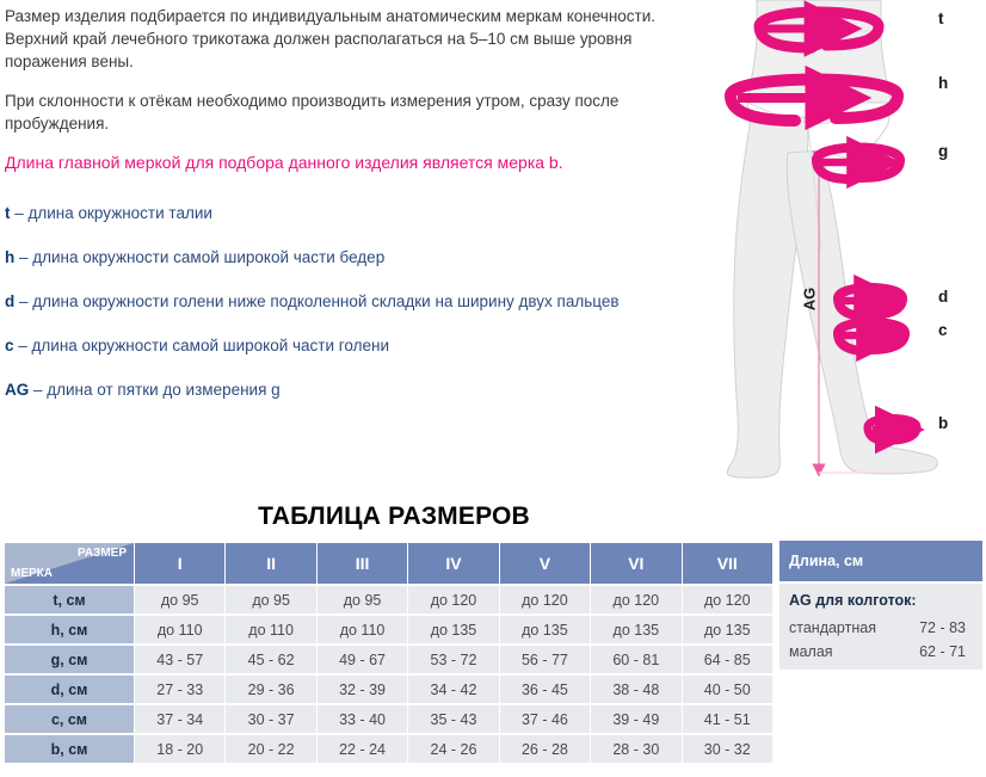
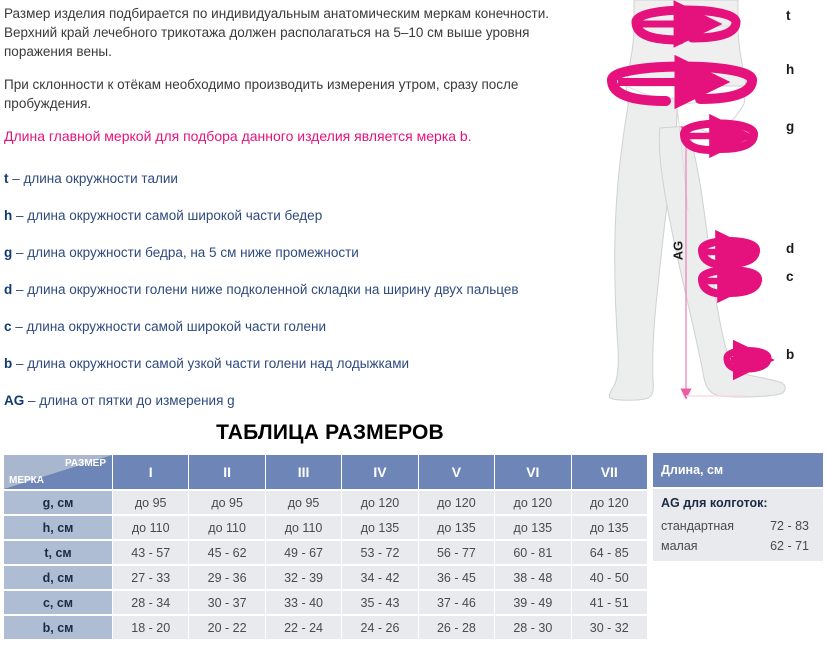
  Размер изделия подбирается по индивидуальным анатомическим меркам конечности. Верхний край лечебного трикотажа должен располагаться на 5–10 см выше уровня поражения вены.
  При склонности к отёкам необходимо производить измерения утром, сразу после пробуждения.
  Длина главной меркой для подбора данного изделия является мерка b.
  t – длина окружности талии
  h – длина окружности самой широкой части бедер
+ g – длина окружности бедра, на 5 см ниже промежности
  d – длина окружности голени ниже подколенной складки на ширину двух пальцев
  c – длина окружности самой широкой части голени
+ b – длина окружности самой узкой части голени над лодыжками
  AG – длина от пятки до измерения g
  t
  h
  g
  d
  c
  b
  ТАБЛИЦА РАЗМЕРОВ
  РАЗМЕР МЕРКА	I	II	III	IV	V	VI	VII
- t, см	до 95	до 95	до 95	до 120	до 120	до 120	до 120
+ g, см	до 95	до 95	до 95	до 120	до 120	до 120	до 120
  h, см	до 110	до 110	до 110	до 135	до 135	до 135	до 135
- g, см	43 - 57	45 - 62	49 - 67	53 - 72	56 - 77	60 - 81	64 - 85
+ t, см	43 - 57	45 - 62	49 - 67	53 - 72	56 - 77	60 - 81	64 - 85
  d, см	27 - 33	29 - 36	32 - 39	34 - 42	36 - 45	38 - 48	40 - 50
- c, см	37 - 34	30 - 37	33 - 40	35 - 43	37 - 46	39 - 49	41 - 51
+ c, см	28 - 34	30 - 37	33 - 40	35 - 43	37 - 46	39 - 49	41 - 51
  b, см	18 - 20	20 - 22	22 - 24	24 - 26	26 - 28	28 - 30	30 - 32
  Длина, см
  AG для колготок:
  стандартная
  72 - 83
  малая
  62 - 71
